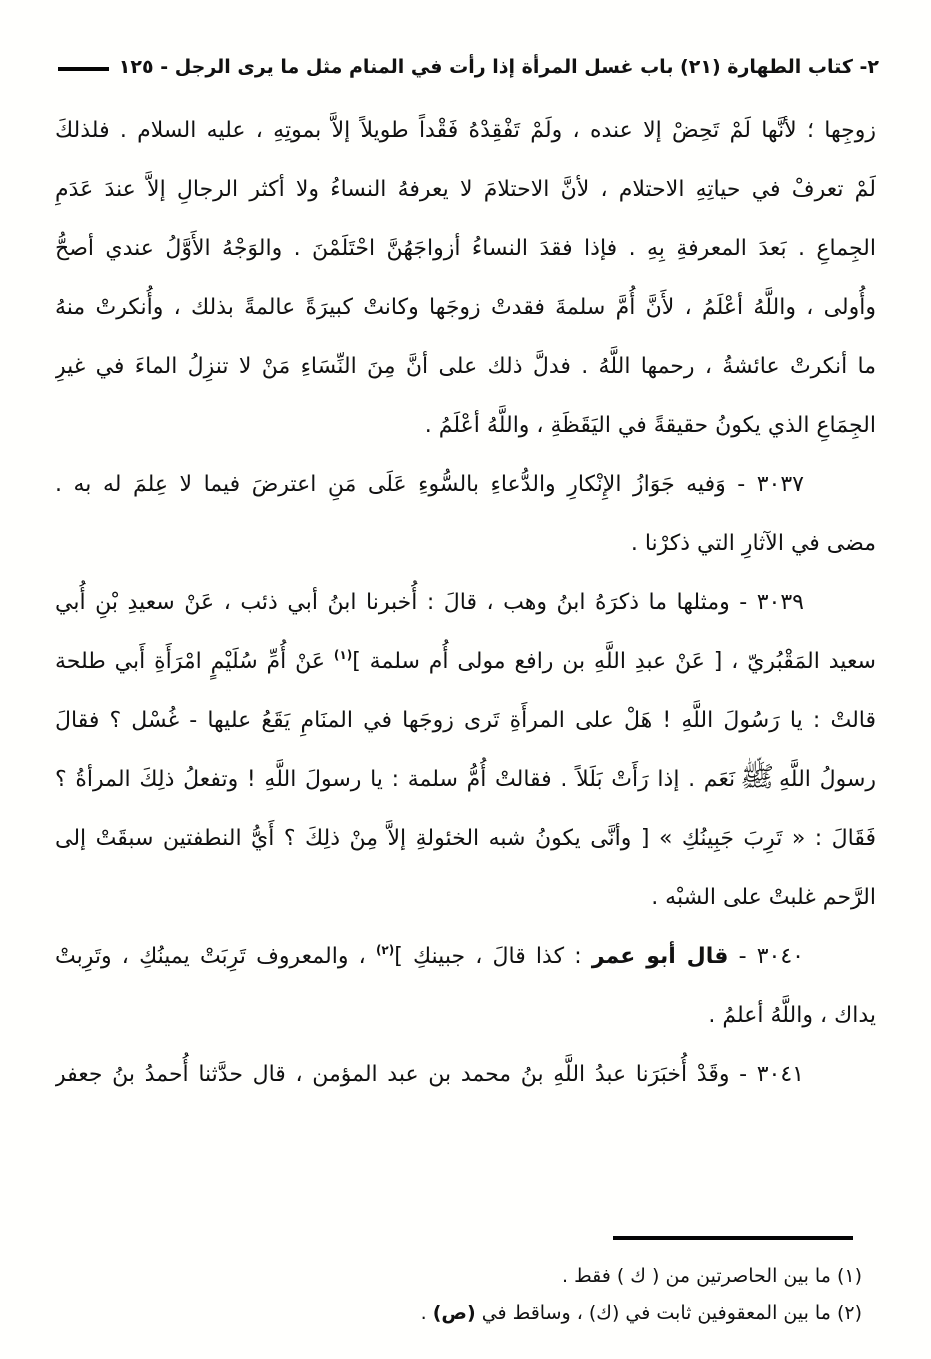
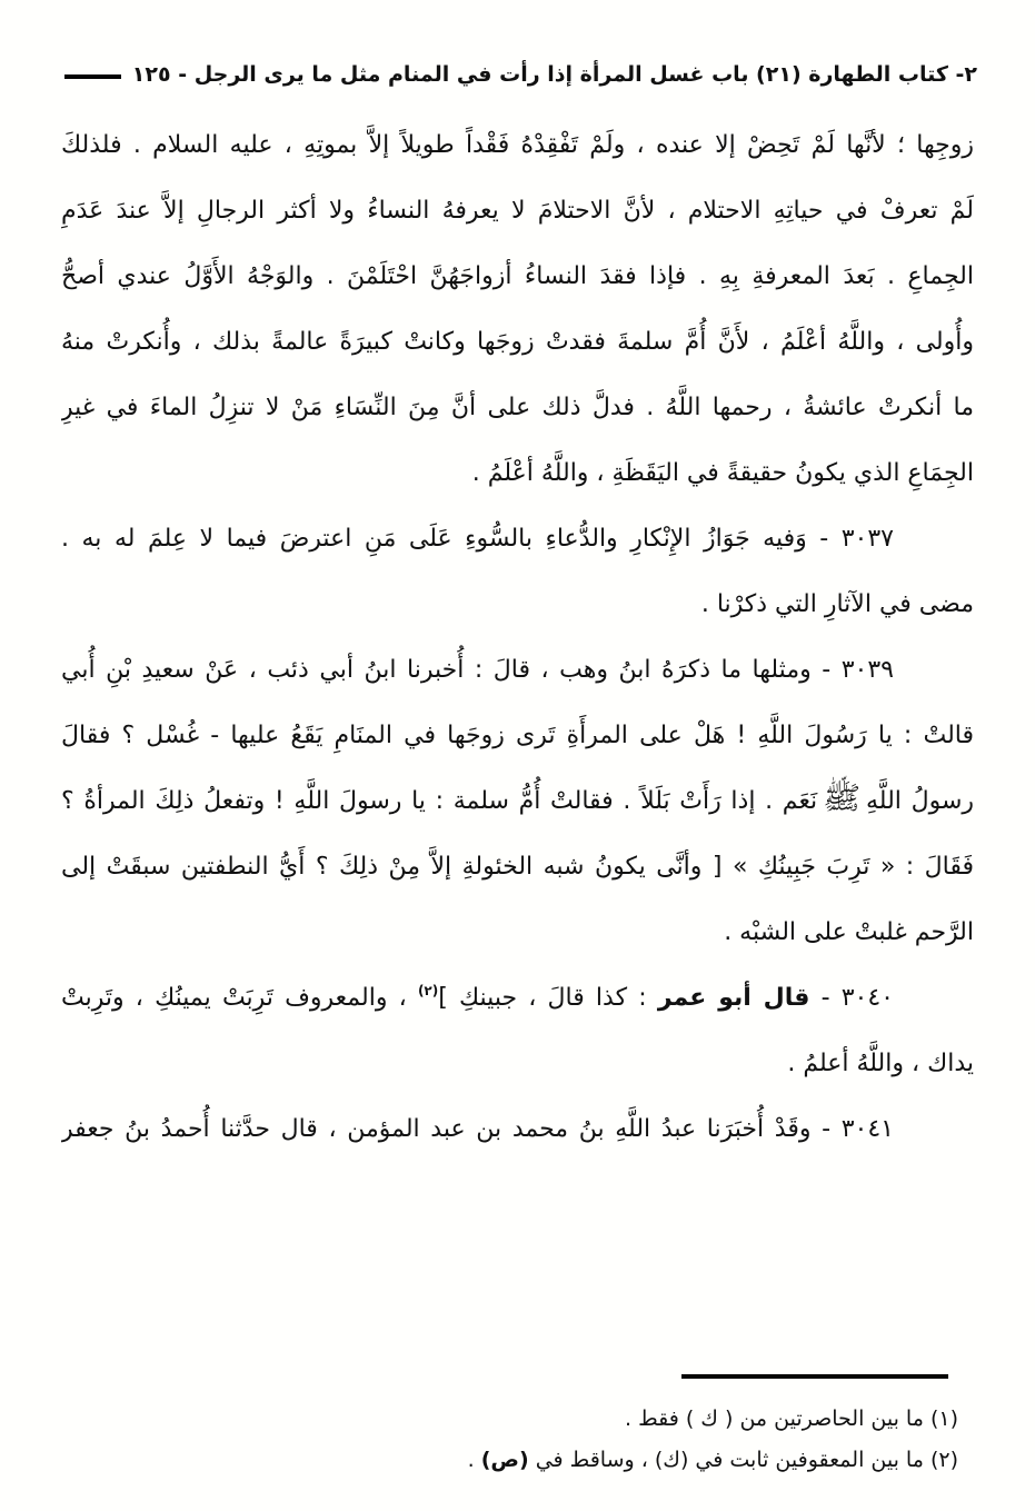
  ٢- كتاب الطهارة (٢١) باب غسل المرأة إذا رأت في المنام مثل ما يرى الرجل - ١٢٥
  زوجِها ؛ لأنَّها لَمْ تَحِضْ إلا عنده ، ولَمْ تَفْقِدْهُ فَقْداً طويلاً إلاَّ بموتِهِ ، عليه السلام . فلذلكَ
  لَمْ تعرفْ في حياتِهِ الاحتلام ، لأنَّ الاحتلامَ لا يعرفهُ النساءُ ولا أكثر الرجالِ إلاَّ عندَ عَدَمِ
  الجِماعِ . بَعدَ المعرفةِ بِهِ . فإذا فقدَ النساءُ أزواجَهُنَّ احْتَلَمْنَ . والوَجْهُ الأَوَّلُ عندي أصحُّ
  وأُولى ، واللَّهُ أعْلَمُ ، لأَنَّ أُمَّ سلمةَ فقدتْ زوجَها وكانتْ كبيرَةً عالمةً بذلك ، وأُنكرتْ منهُ
  ما أنكرتْ عائشةُ ، رحمها اللَّهُ . فدلَّ ذلك على أنَّ مِنَ النِّسَاءِ مَنْ لا تنزِلُ الماءَ في غيرِ
  الجِمَاعِ الذي يكونُ حقيقةً في اليَقَظَةِ ، واللَّهُ أعْلَمُ .
  ٣٠٣٧ - وَفيه جَوَازُ الإِنْكارِ والدُّعاءِ بالسُّوءِ عَلَى مَنِ اعترضَ فيما لا عِلمَ له به .
  مضى في الآثارِ التي ذكرْنا .
  ٣٠٣٩ - ومثلها ما ذكرَهُ ابنُ وهب ، قالَ : أُخبرنا ابنُ أبي ذئب ، عَنْ سعيدِ بْنِ أُبي
- سعيد المَقْبُريّ ، [ عَنْ عبدِ اللَّهِ بن رافع مولى أُم سلمة ](١) عَنْ أُمِّ سُلَيْمٍ امْرَأَةِ أَبي طلحة
  قالتْ : يا رَسُولَ اللَّهِ ! هَلْ على المرأَةِ تَرى زوجَها في المنَامِ يَقَعُ عليها - غُسْل ؟ فقالَ
  رسولُ اللَّهِﷺنَعَم . إذا رَأَتْ بَلَلاً . فقالتْ أُمُّ سلمة : يا رسولَ اللَّهِ ! وتفعلُ ذلِكَ المرأةُ ؟
  فَقَالَ : « تَرِبَ جَبِينُكِ » [ وأنَّى يكونُ شبه الخئولةِ إلاَّ مِنْ ذلِكَ ؟ أَيُّ النطفتين سبقَتْ إلى
  الرَّحم غلبتْ على الشبْه .
  ٣٠٤٠ - قال أبو عمر : كذا قالَ ، جبينكِ ](٢) ، والمعروف تَرِبَتْ يمينُكِ ، وتَرِبتْ
  يداك ، واللَّهُ أعلمُ .
  ٣٠٤١ - وقَدْ أُخبَرَنا عبدُ اللَّهِ بنُ محمد بن عبد المؤمن ، قال حدَّثنا أُحمدُ بنُ جعفر
  (١) ما بين الحاصرتين من ( ك ) فقط .
  (٢) ما بين المعقوفين ثابت في (ك) ، وساقط في (ص) .
